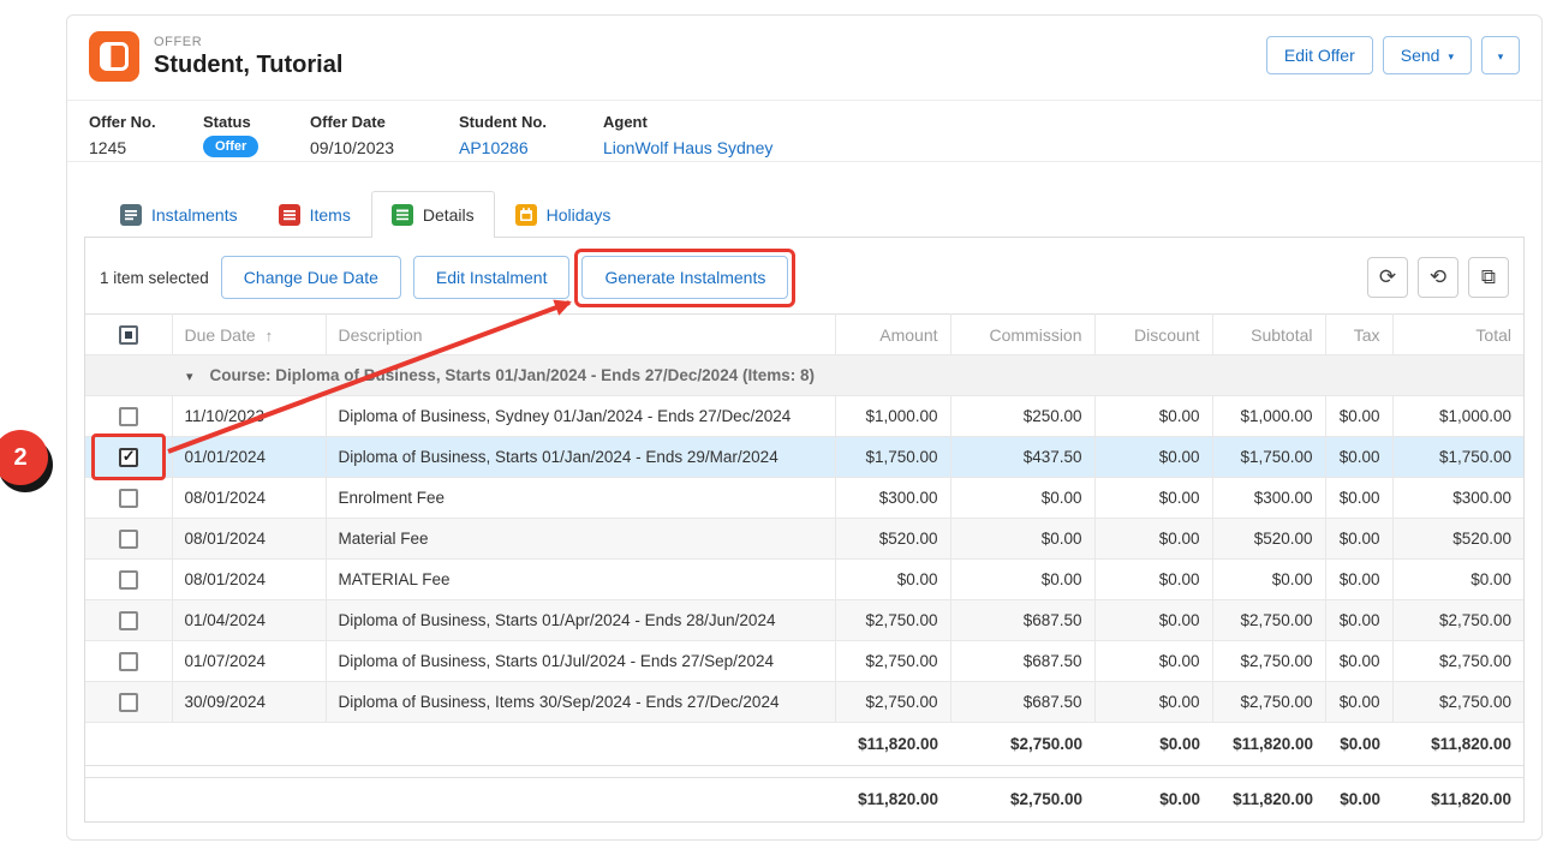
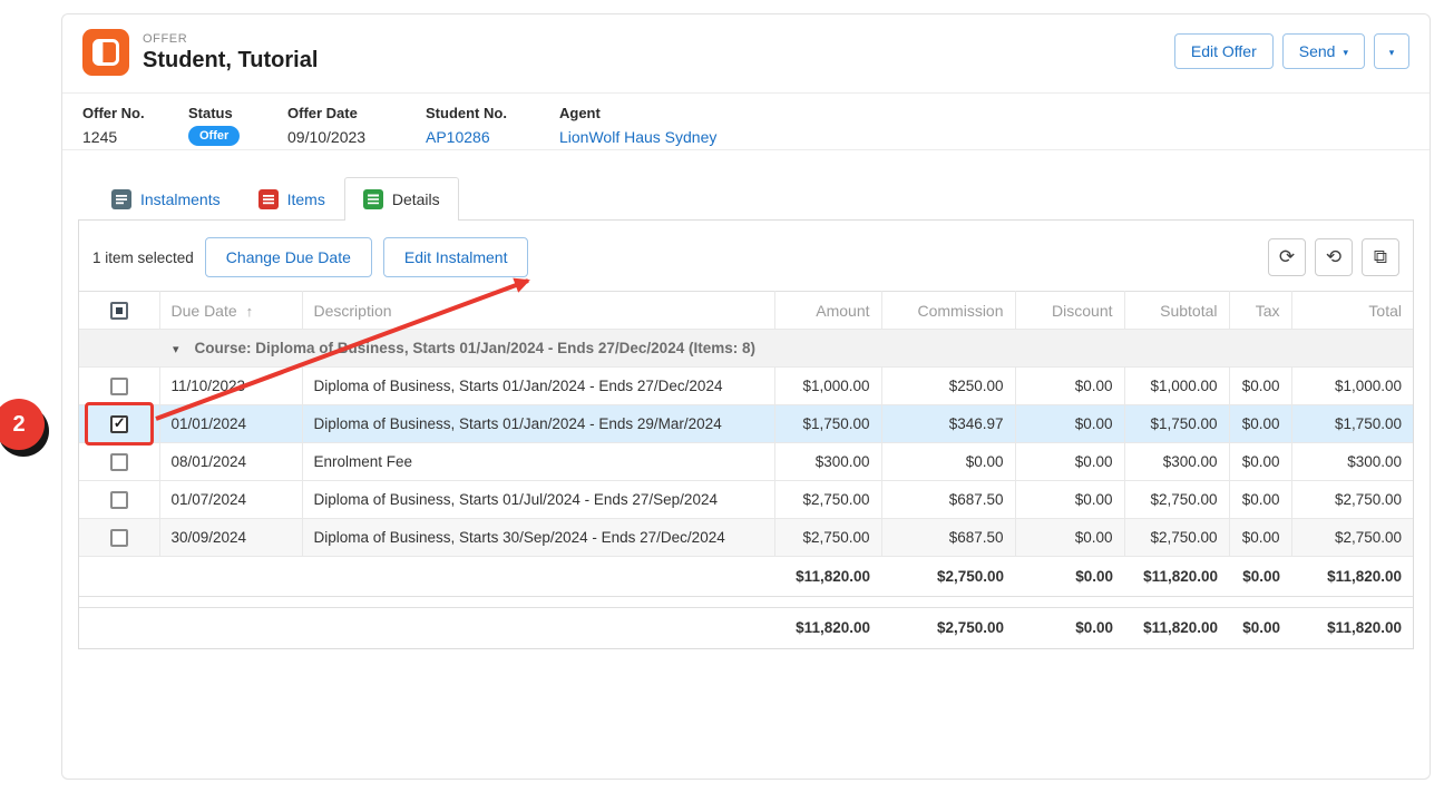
  OFFER
  Student, Tutorial
  Edit Offer
  Send
  ▾
  ▾
  Offer No.
  1245
  Status
  Offer
  Offer Date
  09/10/2023
  Student No.
  AP10286
  Agent
  LionWolf Haus Sydney
  Instalments
  Items
  Details
- Holidays
  1 item selected
  Change Due Date
  Edit Instalment
- Generate Instalments
  ⟳
  ⟲
  ⧉
  	Due Date ↑	Description	Amount	Commission	Discount	Subtotal	Tax	Total
  ▾ Course: Diploma ofsiness, Starts 01/Jan/2024 - Ends 27/Dec/2024 (Items: 8)
- 	11/10/202	Diploma of Business, Sydney 01/Jan/2024 - Ends 27/Dec/2024	$1,000.00	$250.00	$0.00	$1,000.00	$0.00	$1,000.00
+ 	11/10/202	Diploma of Business, Starts 01/Jan/2024 - Ends 27/Dec/2024	$1,000.00	$250.00	$0.00	$1,000.00	$0.00	$1,000.00
- 	01/01/2024	Diploma of Business, Starts 01/Jan/2024 - Ends 29/Mar/2024	$1,750.00	$437.50	$0.00	$1,750.00	$0.00	$1,750.00
+ 	01/01/2024	Diploma of Business, Starts 01/Jan/2024 - Ends 29/Mar/2024	$1,750.00	$346.97	$0.00	$1,750.00	$0.00	$1,750.00
  	08/01/2024	Enrolment Fee	$300.00	$0.00	$0.00	$300.00	$0.00	$300.00
- 	08/01/2024	Material Fee	$520.00	$0.00	$0.00	$520.00	$0.00	$520.00
- 	08/01/2024	MATERIAL Fee	$0.00	$0.00	$0.00	$0.00	$0.00	$0.00
- 	01/04/2024	Diploma of Business, Starts 01/Apr/2024 - Ends 28/Jun/2024	$2,750.00	$687.50	$0.00	$2,750.00	$0.00	$2,750.00
  	01/07/2024	Diploma of Business, Starts 01/Jul/2024 - Ends 27/Sep/2024	$2,750.00	$687.50	$0.00	$2,750.00	$0.00	$2,750.00
- 	30/09/2024	Diploma of Business, Items 30/Sep/2024 - Ends 27/Dec/2024	$2,750.00	$687.50	$0.00	$2,750.00	$0.00	$2,750.00
+ 	30/09/2024	Diploma of Business, Starts 30/Sep/2024 - Ends 27/Dec/2024	$2,750.00	$687.50	$0.00	$2,750.00	$0.00	$2,750.00
  	$11,820.00	$2,750.00	$0.00	$11,820.00	$0.00	$11,820.00
  	$11,820.00	$2,750.00	$0.00	$11,820.00	$0.00	$11,820.00
  2
